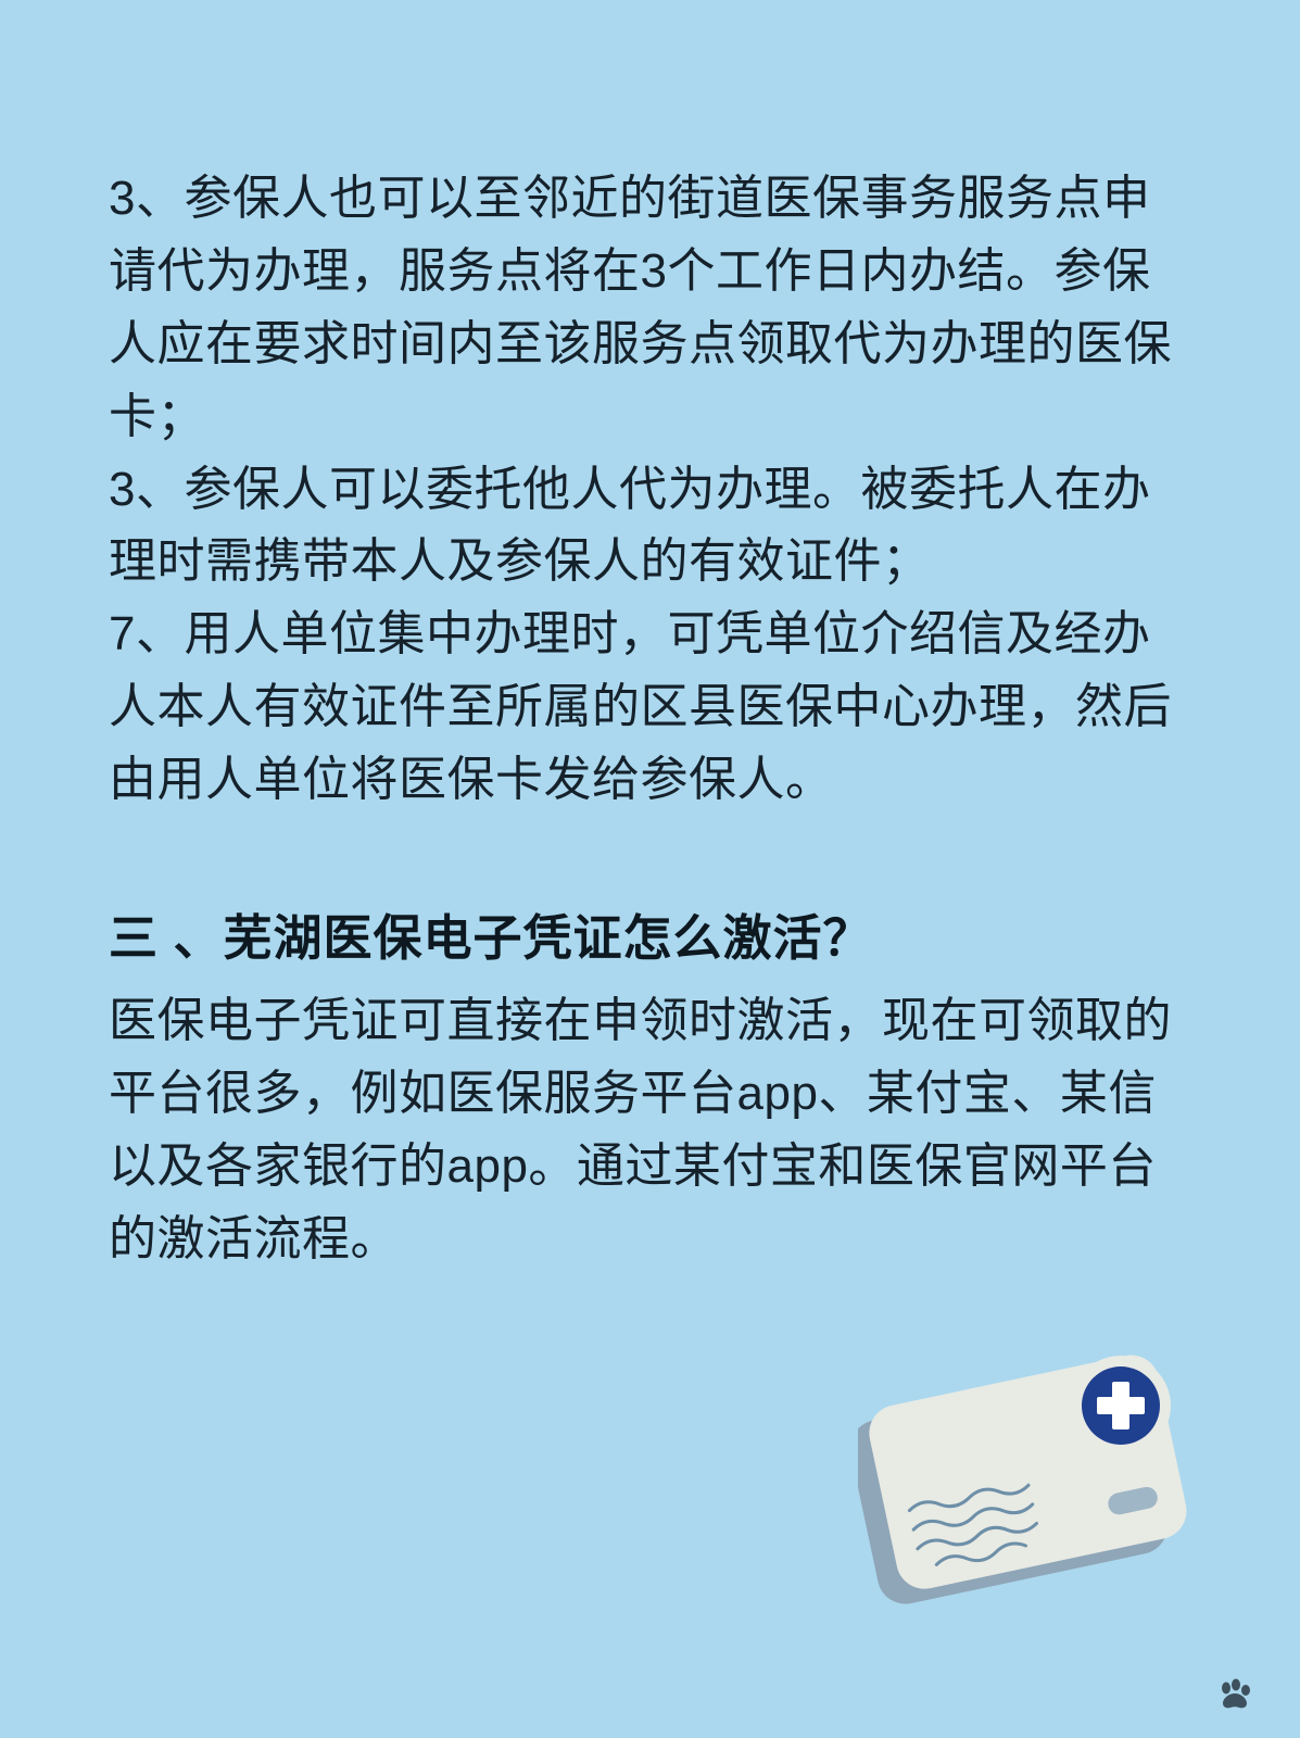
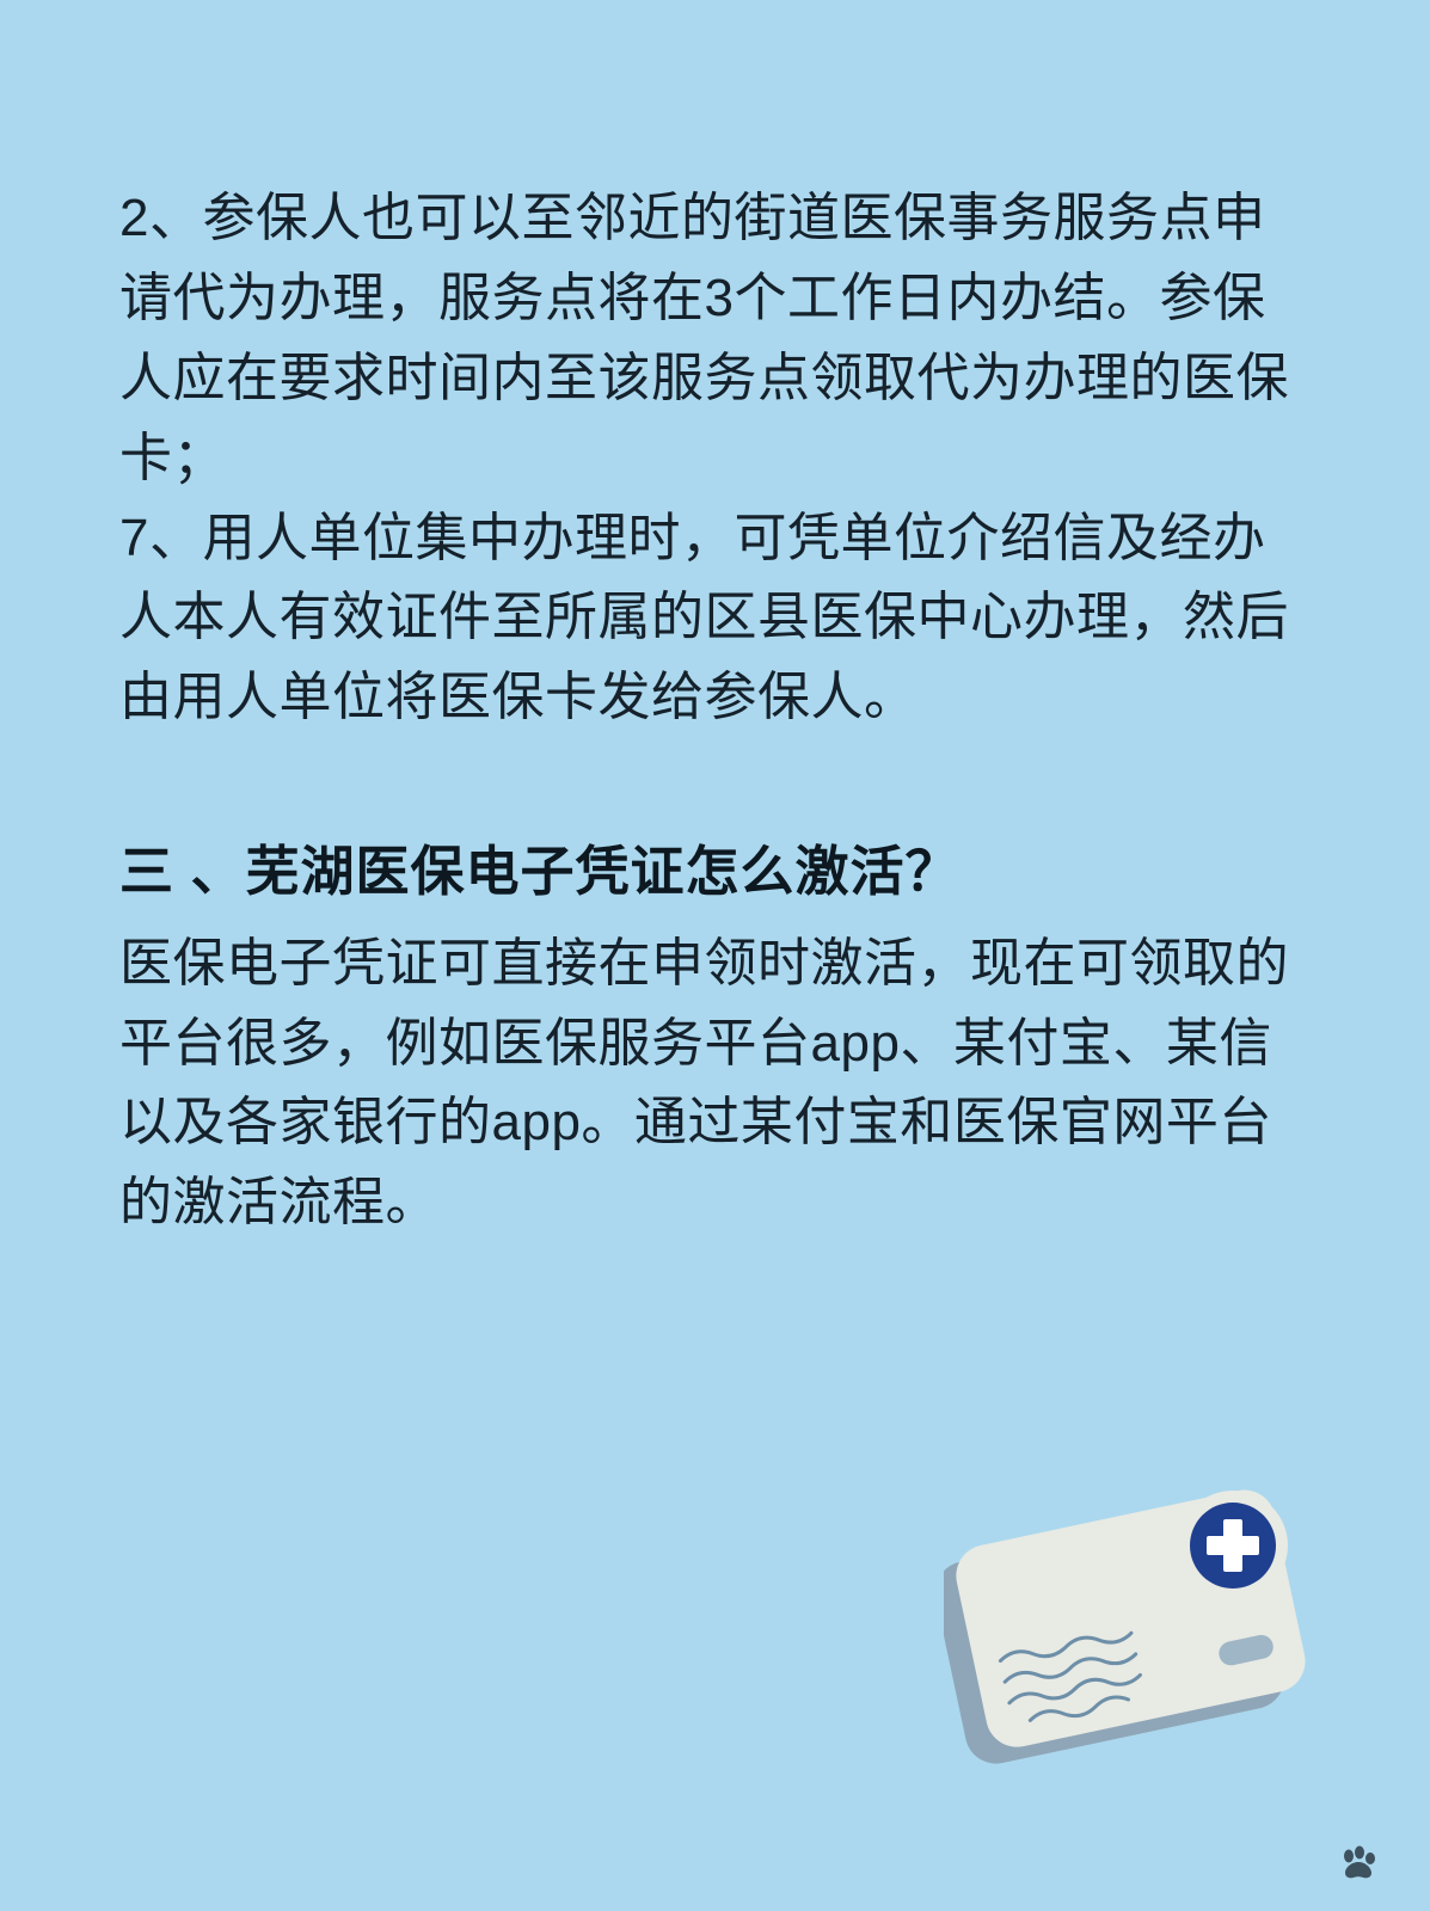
- 3、参保人也可以至邻近的街道医保事务服务点申请代为办理，服务点将在3个工作日内办结。参保人应在要求时间内至该服务点领取代为办理的医保卡；
+ 2、参保人也可以至邻近的街道医保事务服务点申请代为办理，服务点将在3个工作日内办结。参保人应在要求时间内至该服务点领取代为办理的医保卡；
- 3、参保人可以委托他人代为办理。被委托人在办理时需携带本人及参保人的有效证件；
  7、用人单位集中办理时，可凭单位介绍信及经办人本人有效证件至所属的区县医保中心办理，然后由用人单位将医保卡发给参保人。
  三 、芜湖医保电子凭证怎么激活？
  医保电子凭证可直接在申领时激活，现在可领取的平台很多，例如医保服务平台app、某付宝、某信以及各家银行的app。通过某付宝和医保官网平台的激活流程。
